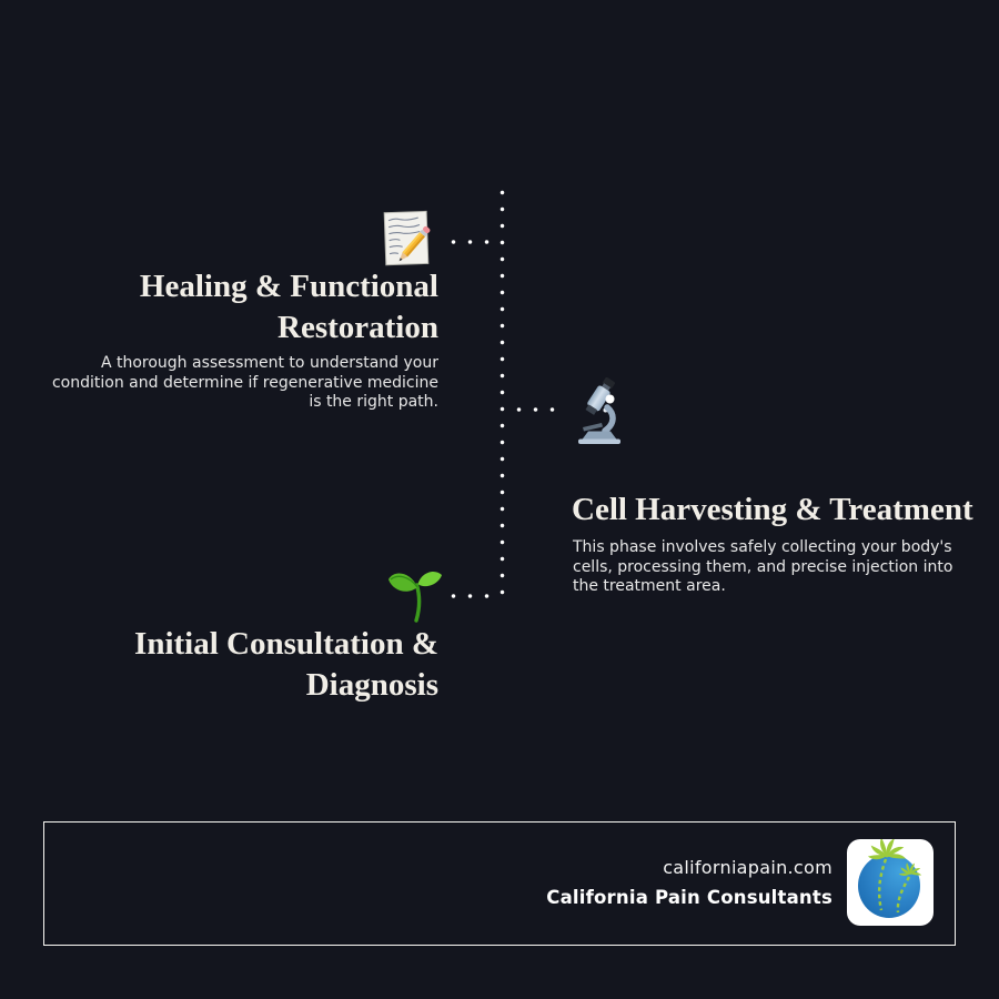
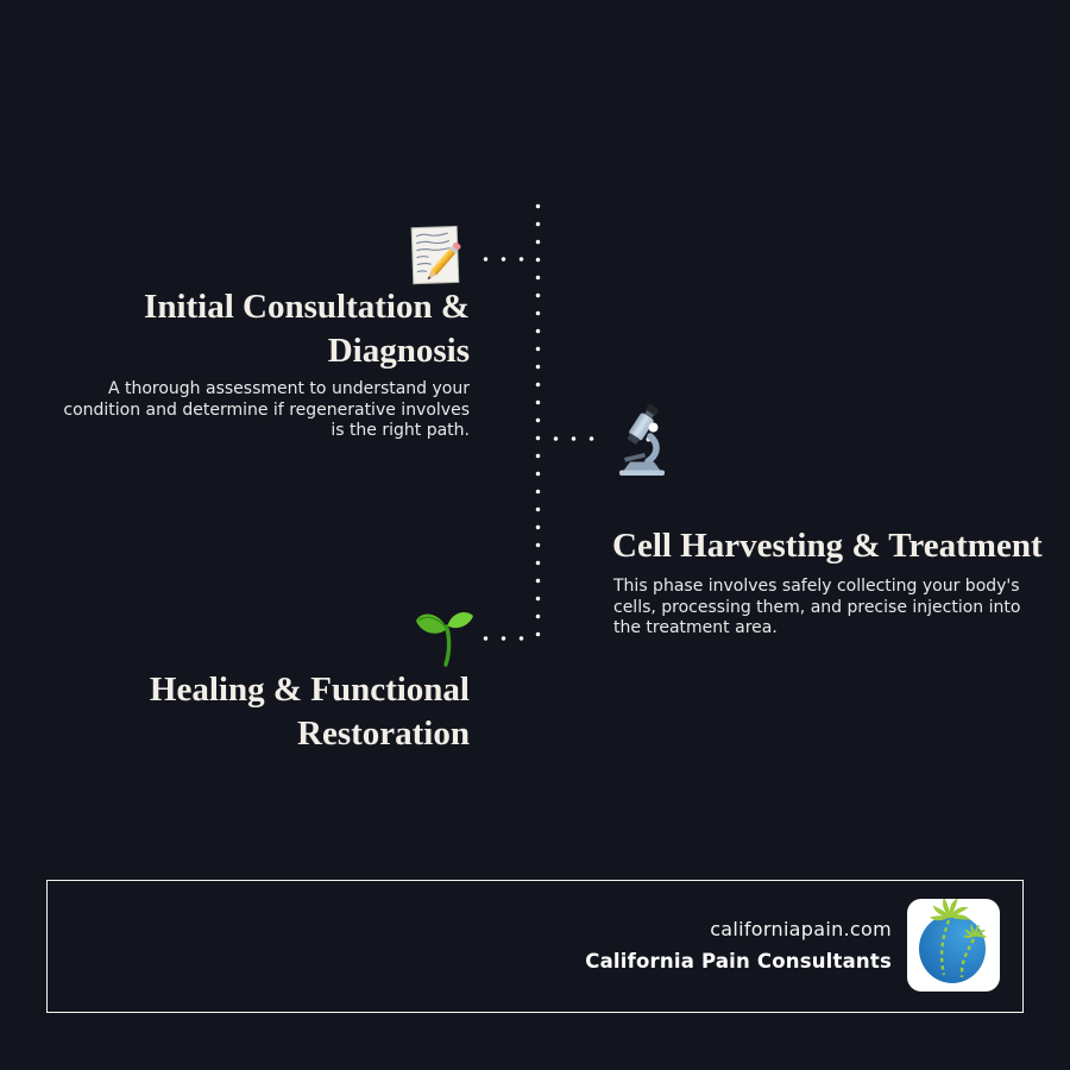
- Healing & Functional Restoration
+ Initial Consultation & Diagnosis
- A thorough assessment to understand your condition and determine if regenerative medicine is the right path.
+ A thorough assessment to understand your condition and determine if regenerative involves is the right path.
  Cell Harvesting & Treatment
  This phase involves safely collecting your body's cells, processing them, and precise injection into the treatment area.
- Initial Consultation & Diagnosis
+ Healing & Functional Restoration
  californiapain.com
  California Pain Consultants
